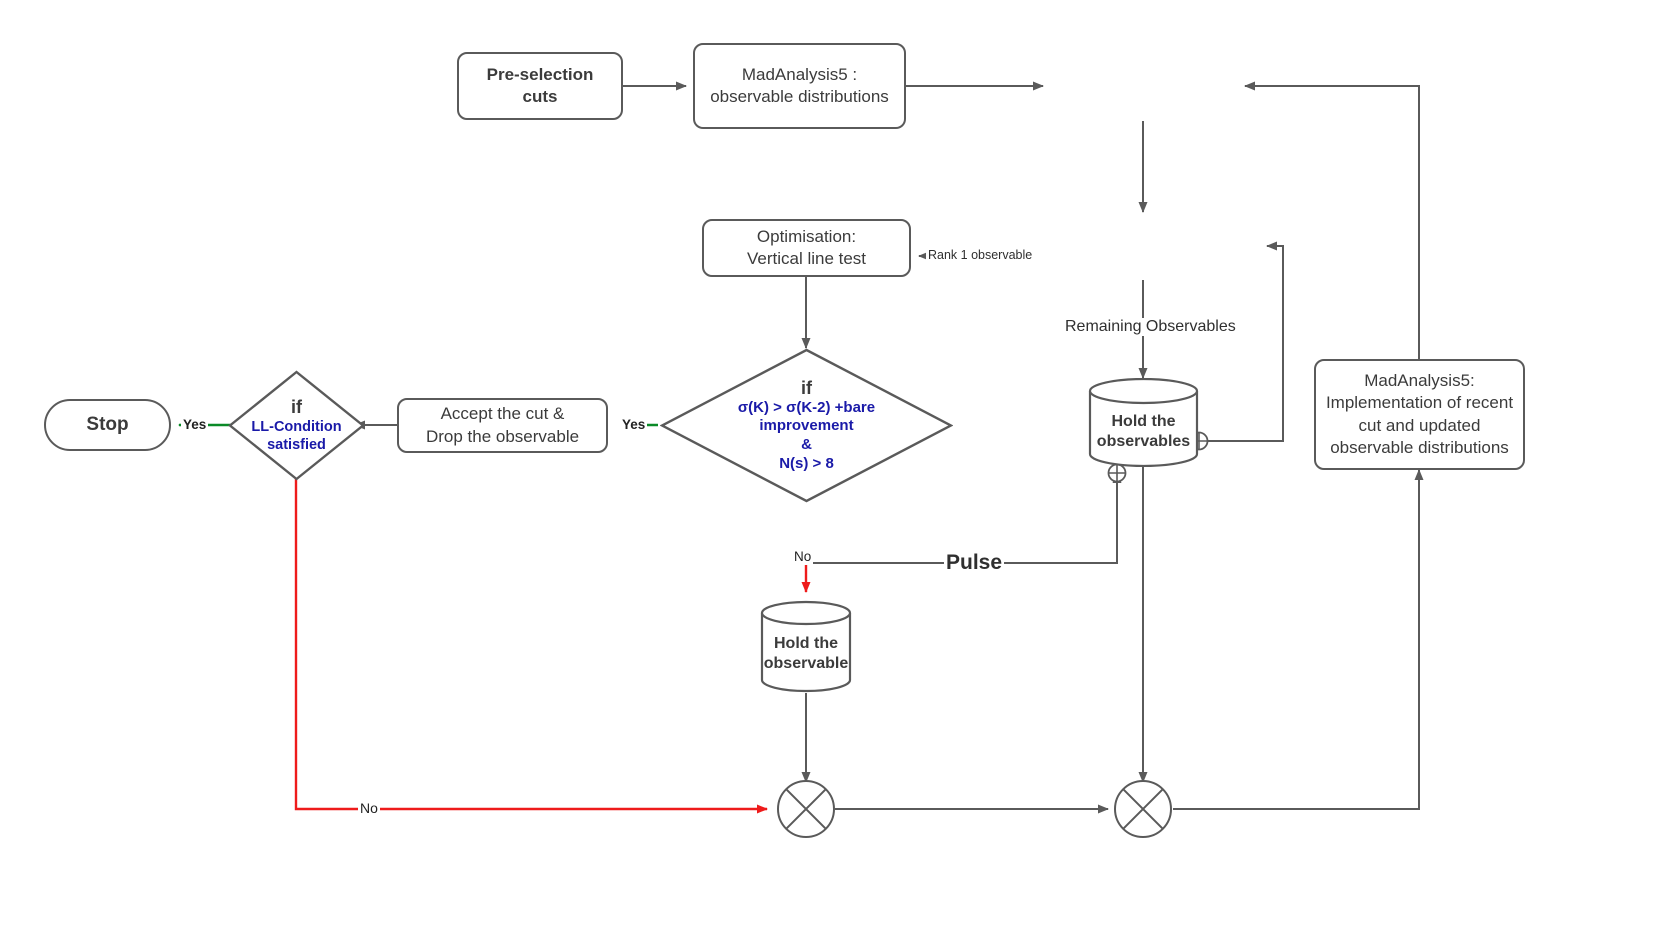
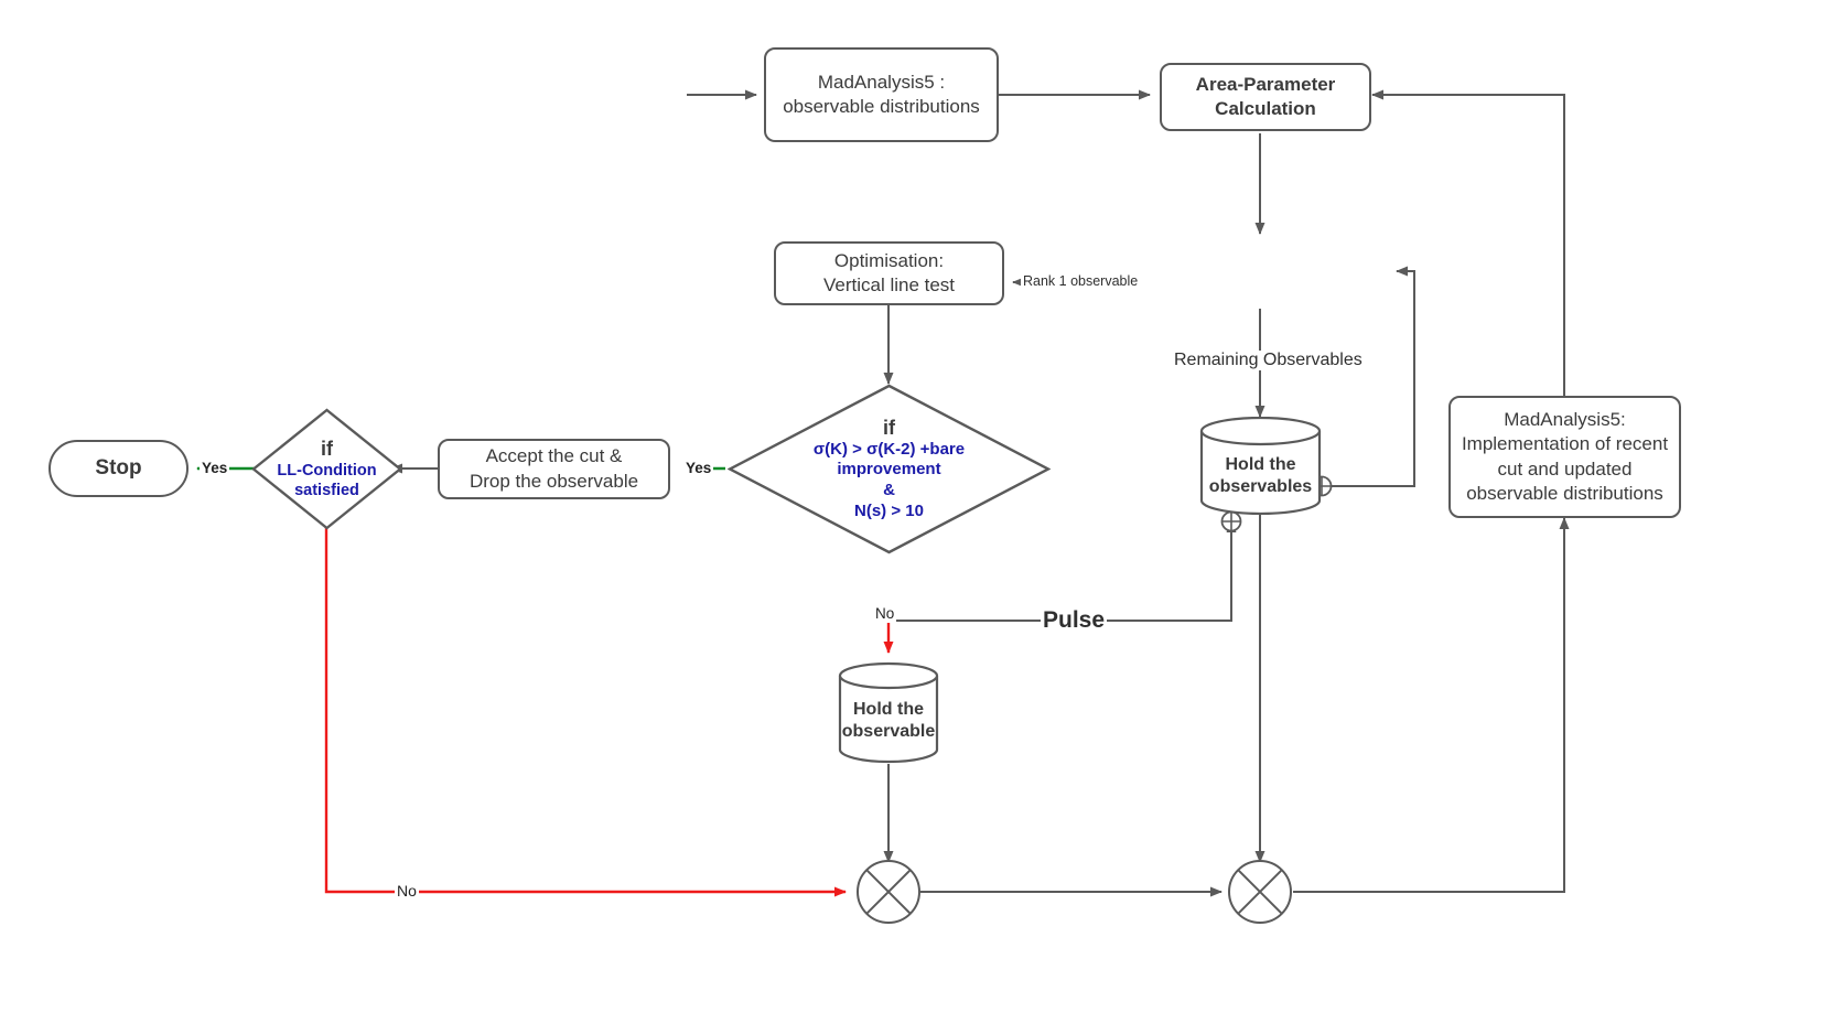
- Pre-selection cuts
  MadAnalysis5 :
  observable distributions
+ Area-Parameter
+ Calculation
  Optimisation:
  Vertical line test
  if
  σ(K) > σ(K-2) +bare
  improvement
  &
- N(s) > 8
+ N(s) > 10
  Accept the cut &
  Drop the observable
  if
  LL-Condition
  satisfied
  Stop
  Hold the
  observables
  Hold the
  observable
  MadAnalysis5:
  Implementation of recent
  cut and updated
  observable distributions
  Rank 1 observable
  Remaining Observables
  Pulse
  Yes
  Yes
  No
  No
